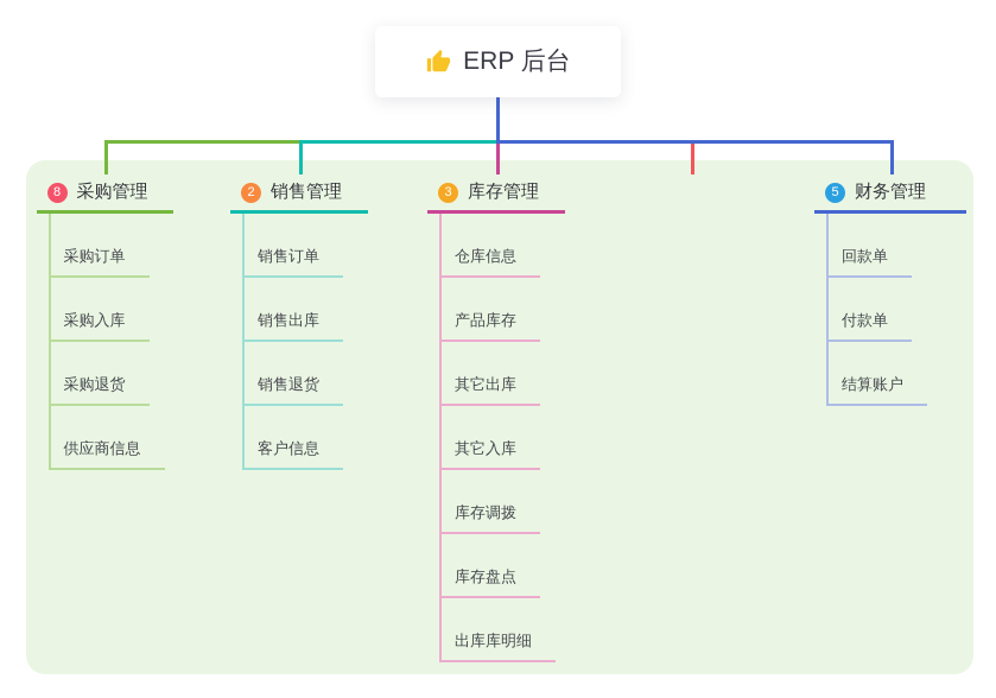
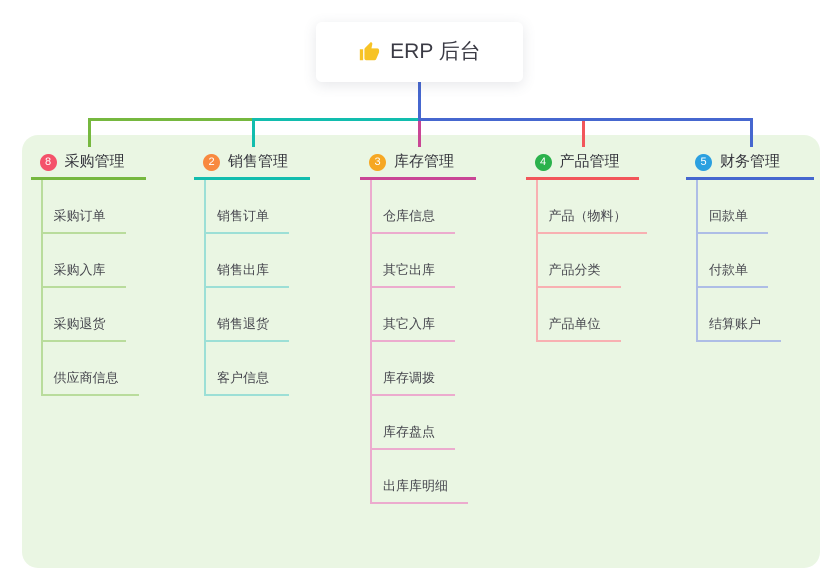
  ERP 后台
  8
  采购管理
  采购订单
  采购入库
  采购退货
  供应商信息
  2
  销售管理
  销售订单
  销售出库
  销售退货
  客户信息
  3
  库存管理
  仓库信息
- 产品库存
  其它出库
  其它入库
  库存调拨
  库存盘点
  出库库明细
+ 4
+ 产品管理
+ 产品（物料）
+ 产品分类
+ 产品单位
  5
  财务管理
  回款单
  付款单
  结算账户
